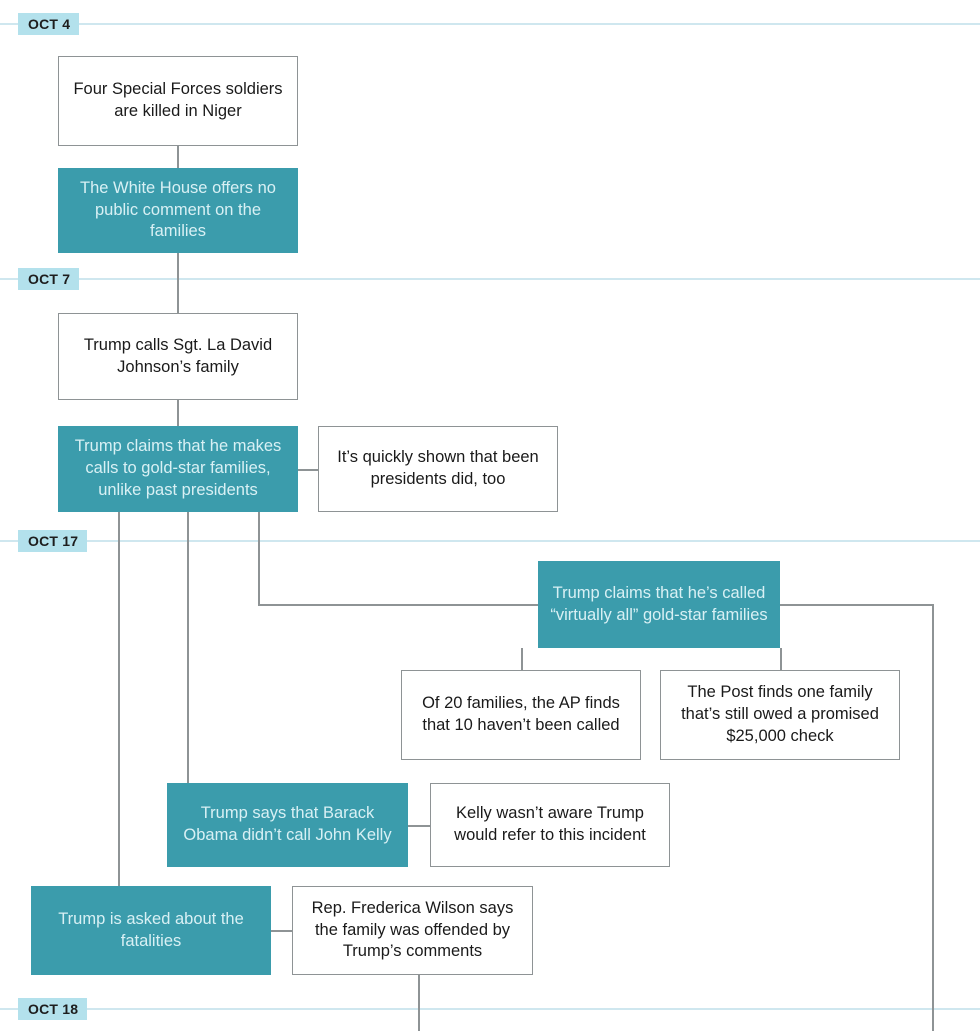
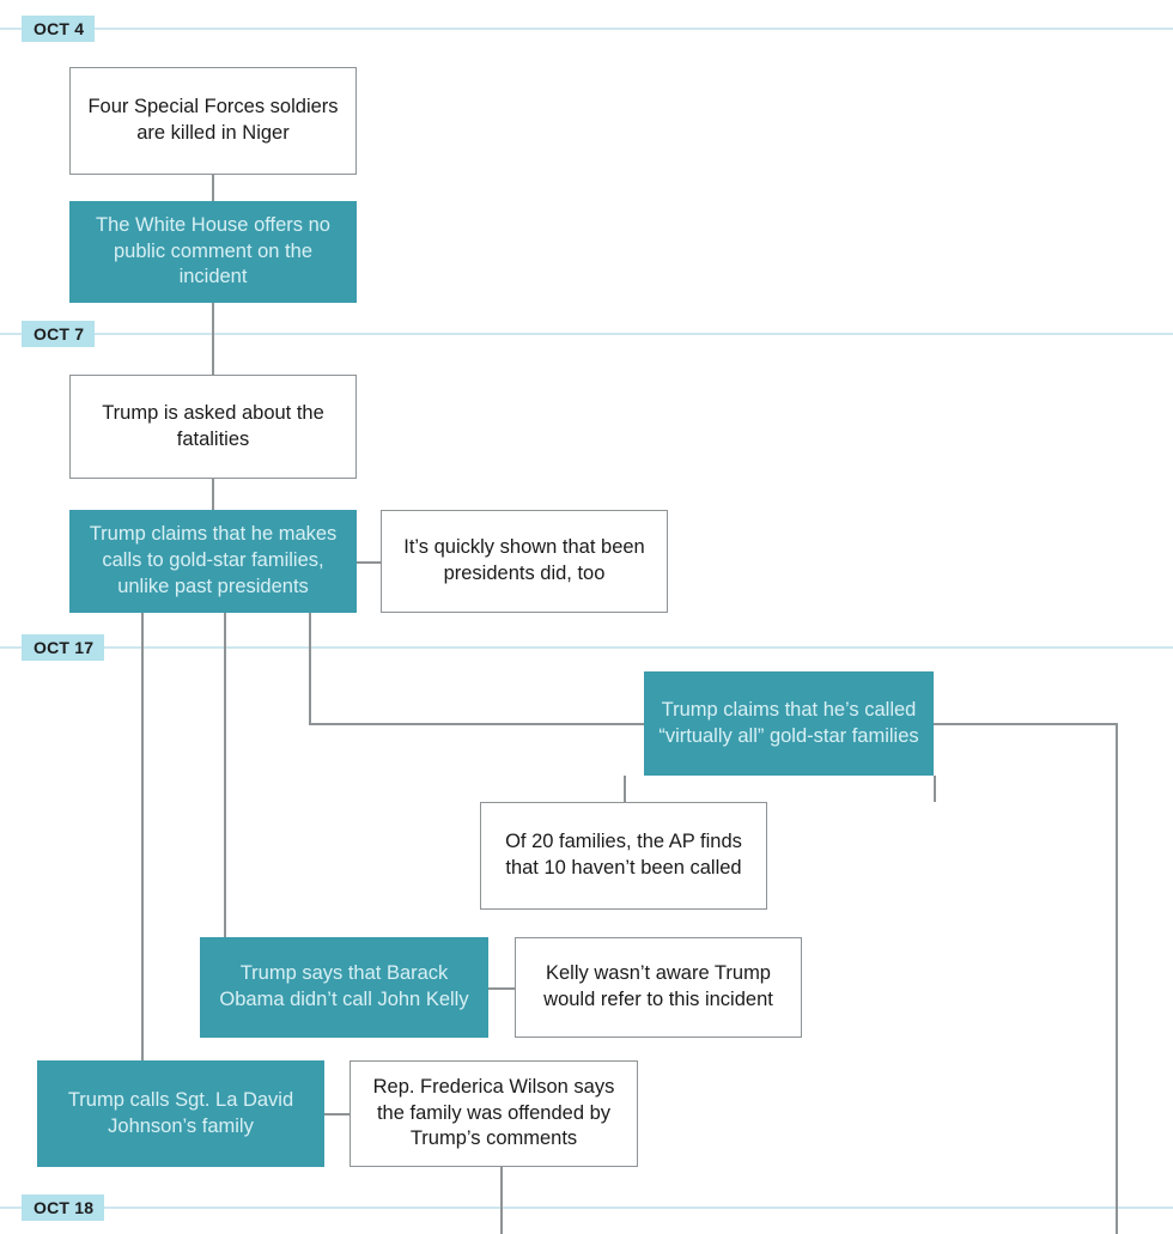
  OCT 4
  OCT 7
  OCT 17
  OCT 18
  Four Special Forces soldiers are killed in Niger
- The White House offers no public comment on the families
+ The White House offers no public comment on the incident
- Trump calls Sgt. La David Johnson’s family
+ Trump is asked about the fatalities
  Trump claims that he makes calls to gold-star families, unlike past presidents
  It’s quickly shown that been presidents did, too
  Trump claims that he’s called “virtually all” gold-star families
  Of 20 families, the AP finds that 10 haven’t been called
- The Post finds one family that’s still owed a promised $25,000 check
  Trump says that Barack Obama didn’t call John Kelly
  Kelly wasn’t aware Trump would refer to this incident
- Trump is asked about the fatalities
+ Trump calls Sgt. La David Johnson’s family
  Rep. Frederica Wilson says the family was offended by Trump’s comments
